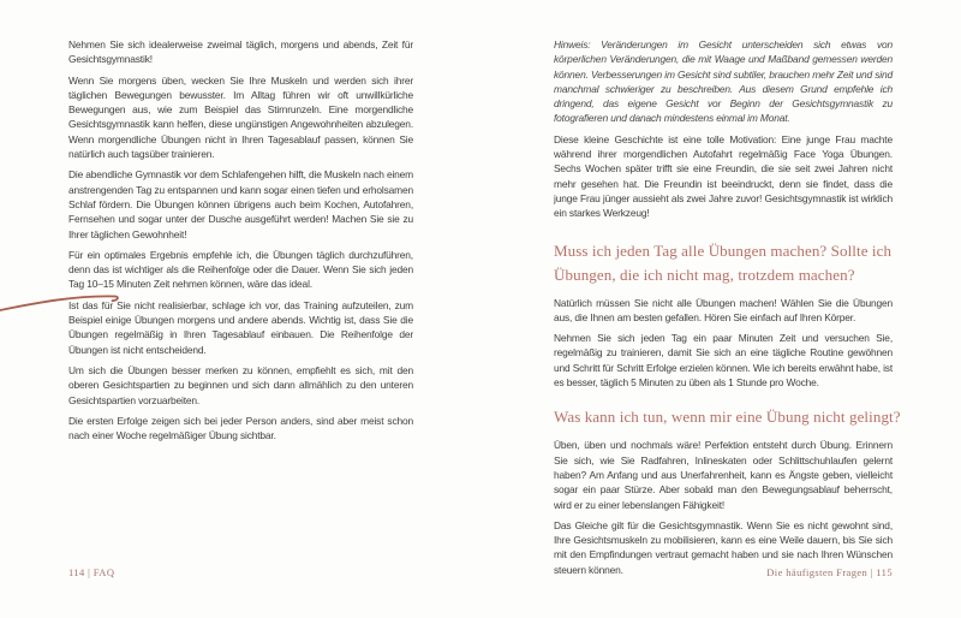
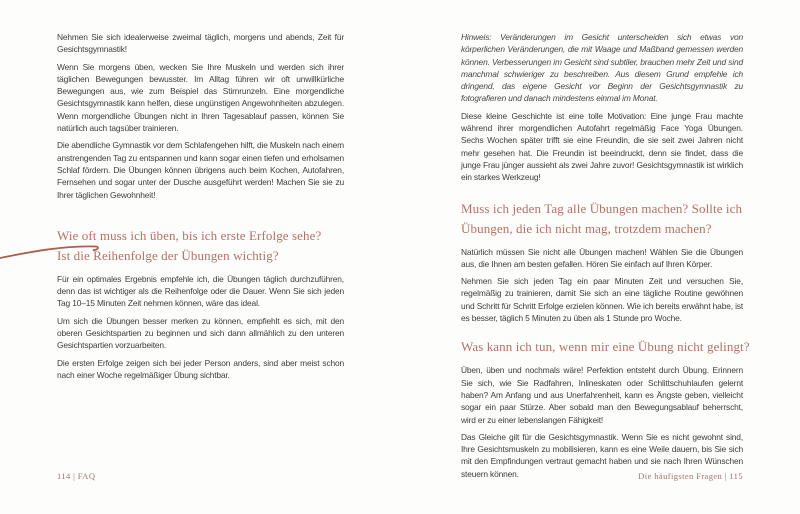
  Nehmen Sie sich idealerweise zweimal täglich, morgens und abends, Zeit für Gesichtsgymnastik!
  Wenn Sie morgens üben, wecken Sie Ihre Muskeln und werden sich ihrer täglichen Bewegungen bewusster. Im Alltag führen wir oft unwillkürliche Bewegungen aus, wie zum Beispiel das Stirnrunzeln. Eine morgendliche Gesichtsgymnastik kann helfen, diese ungünstigen Angewohnheiten abzulegen. Wenn morgendliche Übungen nicht in Ihren Tagesablauf passen, können Sie natürlich auch tagsüber trainieren.
  Die abendliche Gymnastik vor dem Schlafengehen hilft, die Muskeln nach einem anstrengenden Tag zu entspannen und kann sogar einen tiefen und erholsamen Schlaf fördern. Die Übungen können übrigens auch beim Kochen, Autofahren, Fernsehen und sogar unter der Dusche ausgeführt werden! Machen Sie sie zu Ihrer täglichen Gewohnheit!
+ Wie oft muss ich üben, bis ich erste Erfolge sehe?
+ Ist die Reihenfolge der Übungen wichtig?
  Für ein optimales Ergebnis empfehle ich, die Übungen täglich durchzuführen, denn das ist wichtiger als die Reihenfolge oder die Dauer. Wenn Sie sich jeden Tag 10–15 Minuten Zeit nehmen können, wäre das ideal.
- Ist das für Sie nicht realisierbar, schlage ich vor, das Training aufzuteilen, zum Beispiel einige Übungen morgens und andere abends. Wichtig ist, dass Sie die Übungen regelmäßig in Ihren Tagesablauf einbauen. Die Reihenfolge der Übungen ist nicht entscheidend.
  Um sich die Übungen besser merken zu können, empfiehlt es sich, mit den oberen Gesichtspartien zu beginnen und sich dann allmählich zu den unteren Gesichtspartien vorzuarbeiten.
  Die ersten Erfolge zeigen sich bei jeder Person anders, sind aber meist schon nach einer Woche regelmäßiger Übung sichtbar.
  Hinweis: Veränderungen im Gesicht unterscheiden sich etwas von körperlichen Veränderungen, die mit Waage und Maßband gemessen werden können. Verbesserungen im Gesicht sind subtiler, brauchen mehr Zeit und sind manchmal schwieriger zu beschreiben. Aus diesem Grund empfehle ich dringend, das eigene Gesicht vor Beginn der Gesichtsgymnastik zu fotografieren und danach mindestens einmal im Monat.
  Diese kleine Geschichte ist eine tolle Motivation: Eine junge Frau machte während ihrer morgendlichen Autofahrt regelmäßig Face Yoga Übungen. Sechs Wochen später trifft sie eine Freundin, die sie seit zwei Jahren nicht mehr gesehen hat. Die Freundin ist beeindruckt, denn sie findet, dass die junge Frau jünger aussieht als zwei Jahre zuvor! Gesichtsgymnastik ist wirklich ein starkes Werkzeug!
  Muss ich jeden Tag alle Übungen machen? Sollte ich
  Übungen, die ich nicht mag, trotzdem machen?
  Natürlich müssen Sie nicht alle Übungen machen! Wählen Sie die Übungen aus, die Ihnen am besten gefallen. Hören Sie einfach auf Ihren Körper.
  Nehmen Sie sich jeden Tag ein paar Minuten Zeit und versuchen Sie, regelmäßig zu trainieren, damit Sie sich an eine tägliche Routine gewöhnen und Schritt für Schritt Erfolge erzielen können. Wie ich bereits erwähnt habe, ist es besser, täglich 5 Minuten zu üben als 1 Stunde pro Woche.
  Was kann ich tun, wenn mir eine Übung nicht gelingt?
  Üben, üben und nochmals wäre! Perfektion entsteht durch Übung. Erinnern Sie sich, wie Sie Radfahren, Inlineskaten oder Schlittschuhlaufen gelernt haben? Am Anfang und aus Unerfahrenheit, kann es Ängste geben, vielleicht sogar ein paar Stürze. Aber sobald man den Bewegungsablauf beherrscht, wird er zu einer lebenslangen Fähigkeit!
  Das Gleiche gilt für die Gesichtsgymnastik. Wenn Sie es nicht gewohnt sind, Ihre Gesichtsmuskeln zu mobilisieren, kann es eine Weile dauern, bis Sie sich mit den Empfindungen vertraut gemacht haben und sie nach Ihren Wünschen steuern können.
  114 | FAQ
  Die häufigsten Fragen | 115
